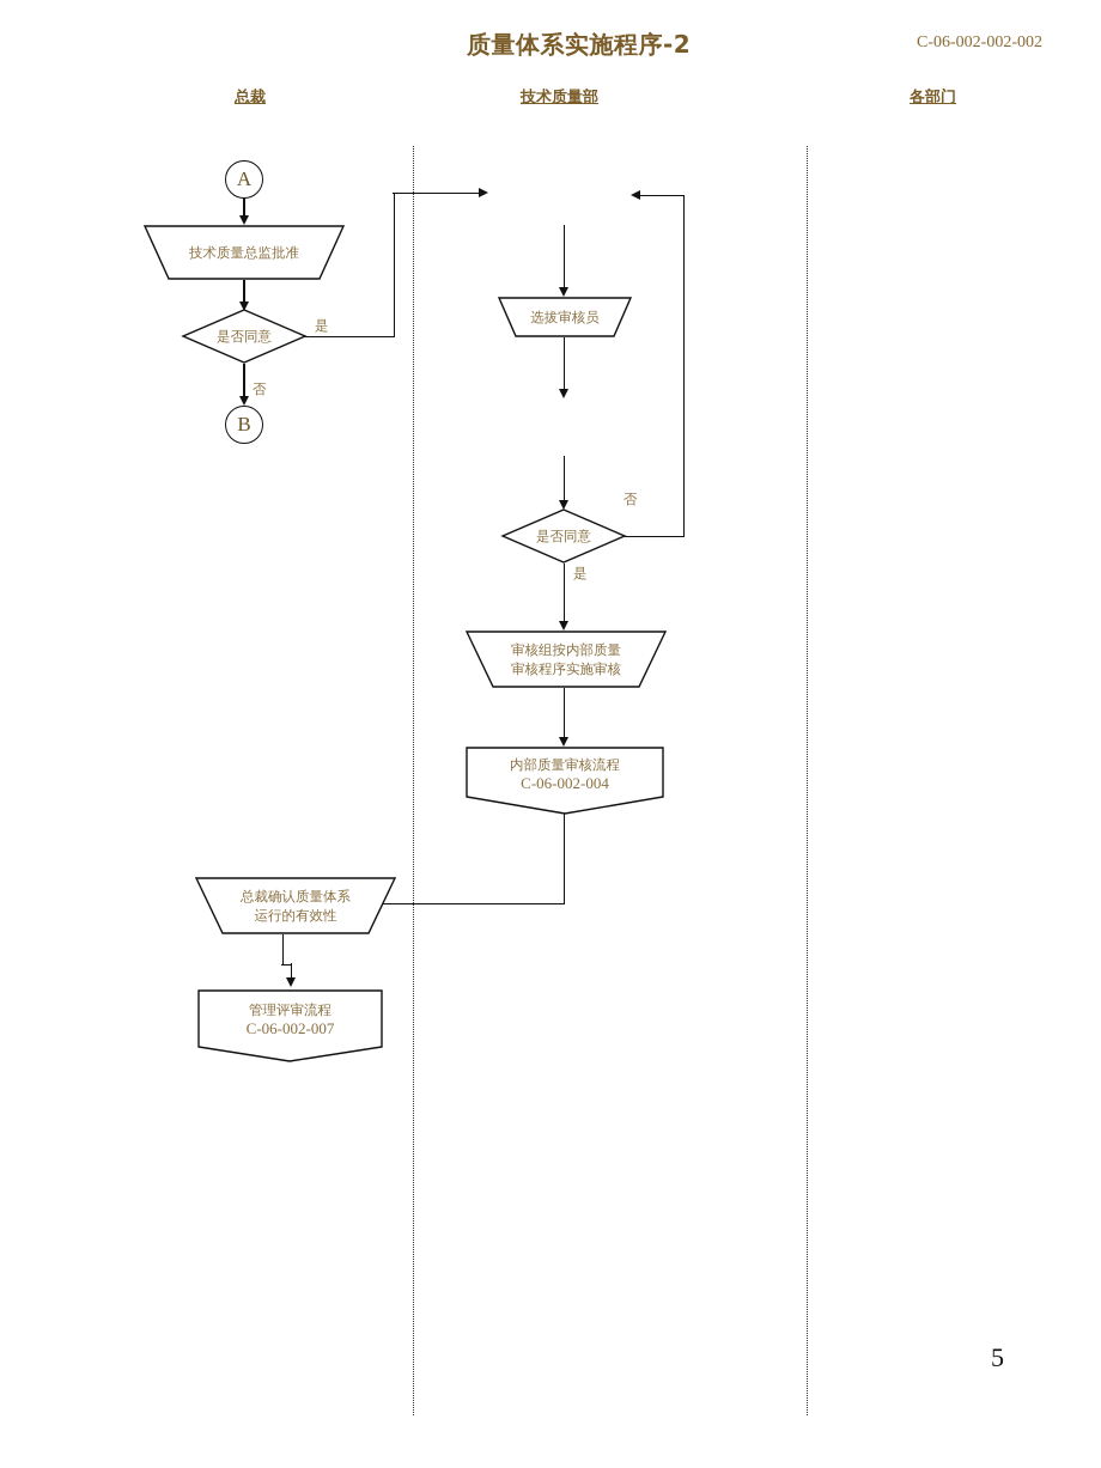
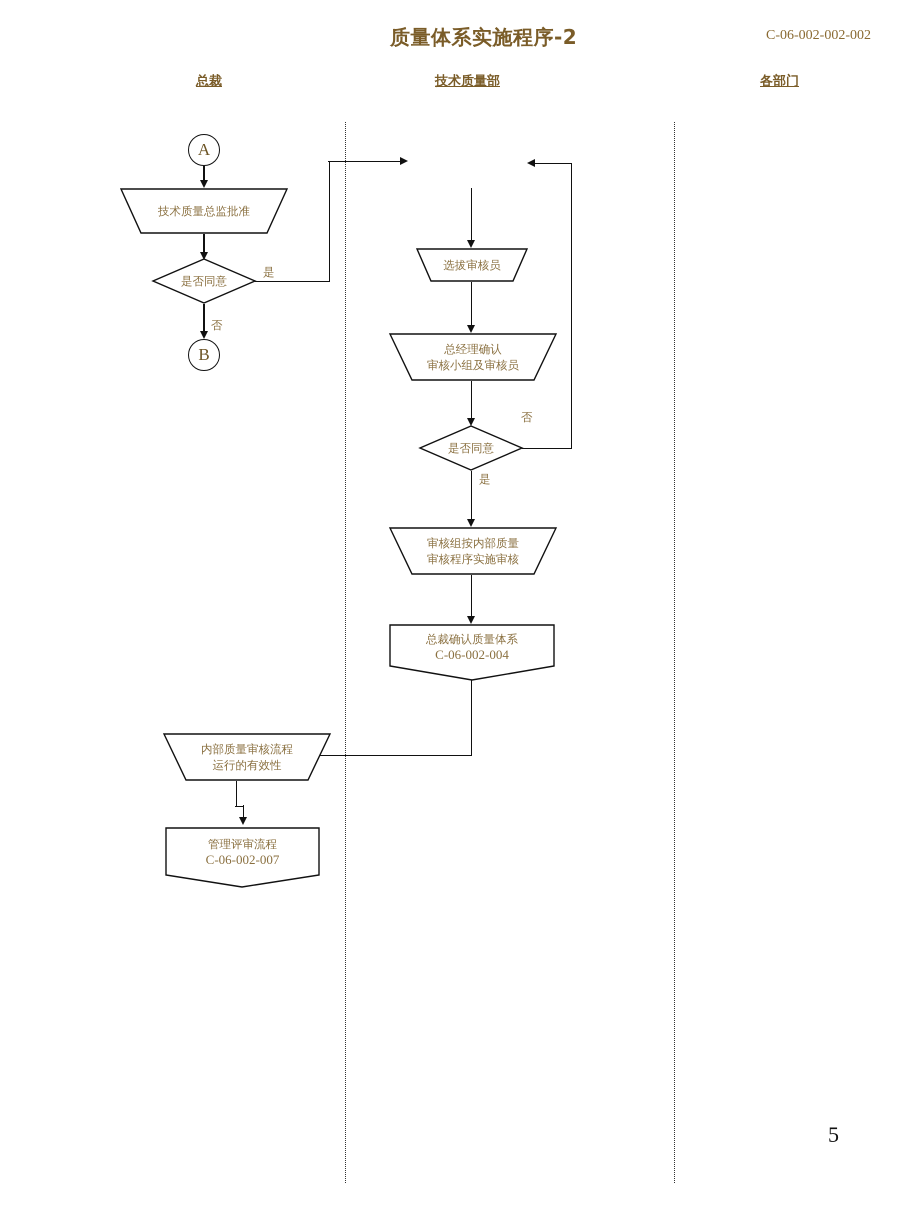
  质量体系实施程序-2
  C-06-002-002-002
  总裁
  技术质量部
  各部门
  A
  技术质量总监批准
  是否同意
  是
  否
  B
  选拔审核员
+ 总经理确认
+ 审核小组及审核员
  是否同意
  否
  是
  审核组按内部质量
  审核程序实施审核
- 内部质量审核流程
+ 总裁确认质量体系
  C-06-002-004
- 总裁确认质量体系
+ 内部质量审核流程
  运行的有效性
  管理评审流程
  C-06-002-007
  5
